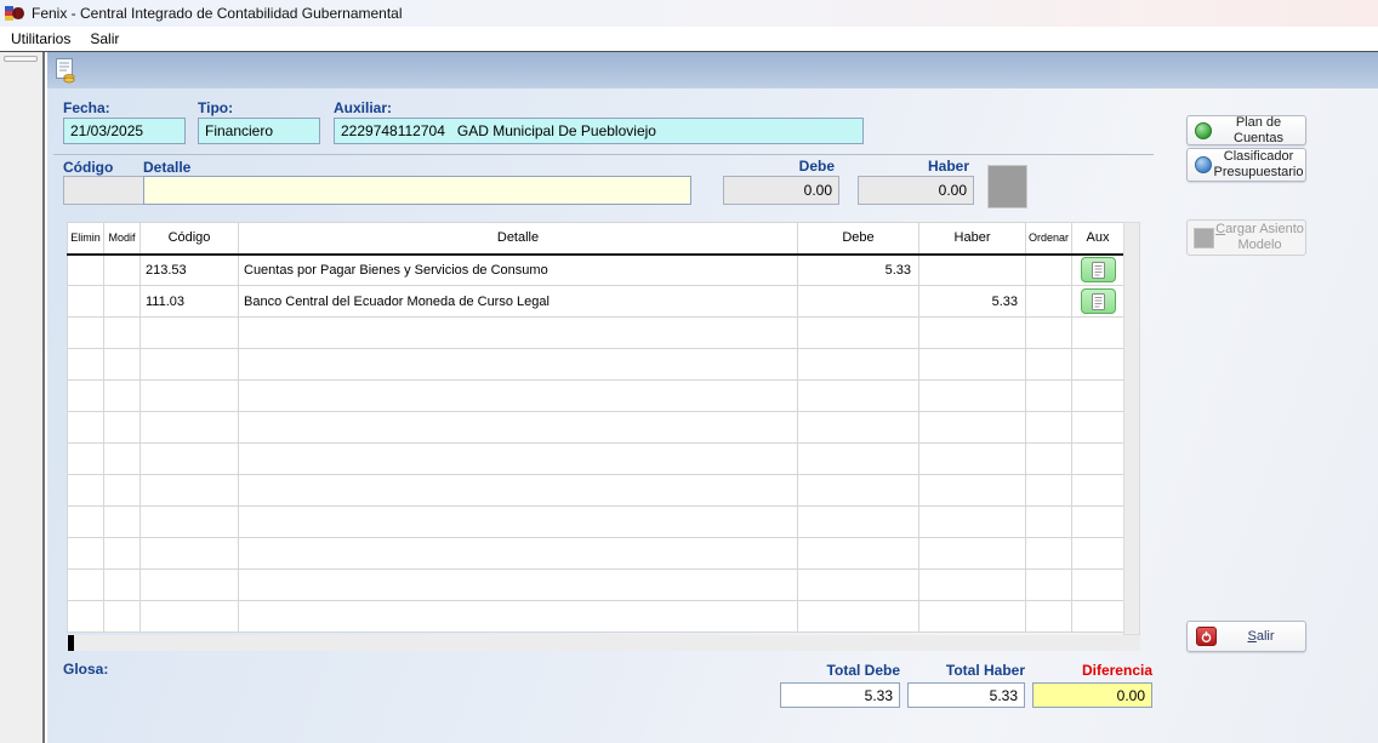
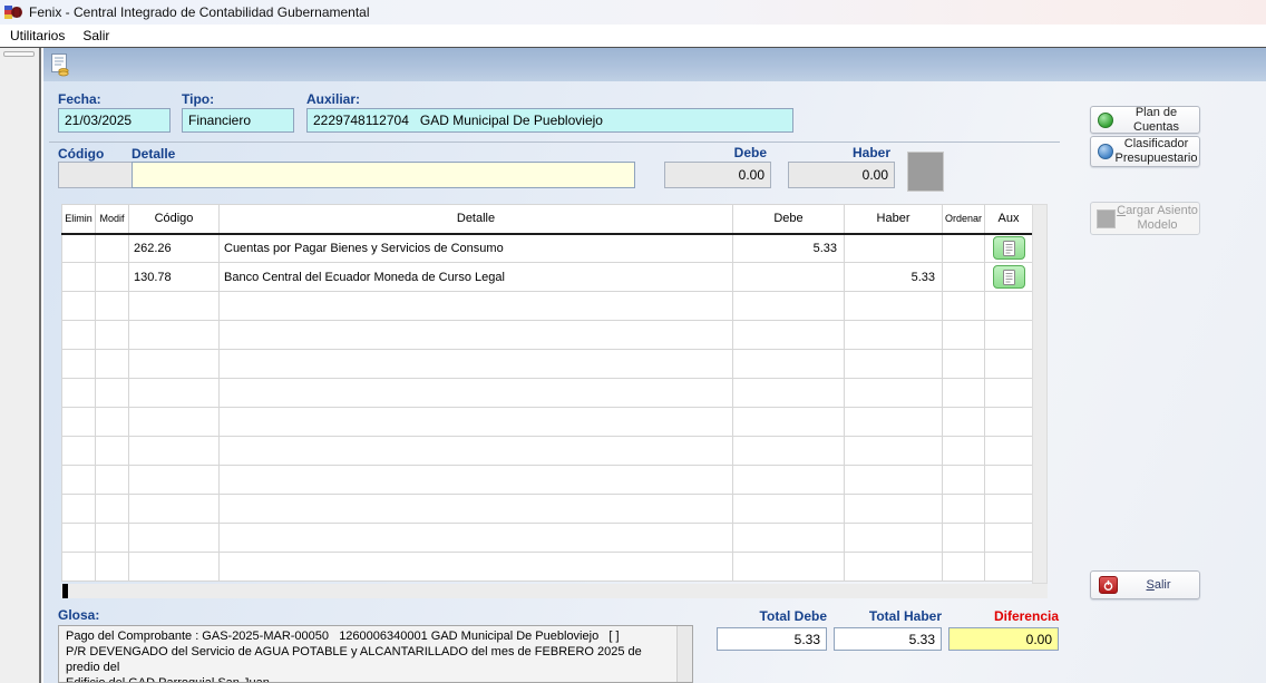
  Fenix - Central Integrado de Contabilidad Gubernamental
  Utilitarios
  Salir
  Fecha:
  21/03/2025
  Tipo:
  Financiero
  Auxiliar:
  2229748112704 GAD Municipal De Puebloviejo
  Código
  Detalle
  Debe
  0.00
  Haber
  0.00
  Elimin	Modif	Código	Detalle	Debe	Haber	Ordenar	Aux
- 		213.53	Cuentas por Pagar Bienes y Servicios de Consumo	5.33
+ 		262.26	Cuentas por Pagar Bienes y Servicios de Consumo	5.33
- 		111.03	Banco Central del Ecuador Moneda de Curso Legal		5.33
+ 		130.78	Banco Central del Ecuador Moneda de Curso Legal		5.33
  Plan de Cuentas
  Clasificador
  Presupuestario
  Cargar Asiento
  Modelo
  Salir
  Glosa:
+ Pago del Comprobante : GAS-2025-MAR-00050 1260006340001 GAD Municipal De Puebloviejo [ ]
+ P/R DEVENGADO del Servicio de AGUA POTABLE y ALCANTARILLADO del mes de FEBRERO 2025 de predio del
  Total Debe
  5.33
  Total Haber
  5.33
  Diferencia
  0.00
